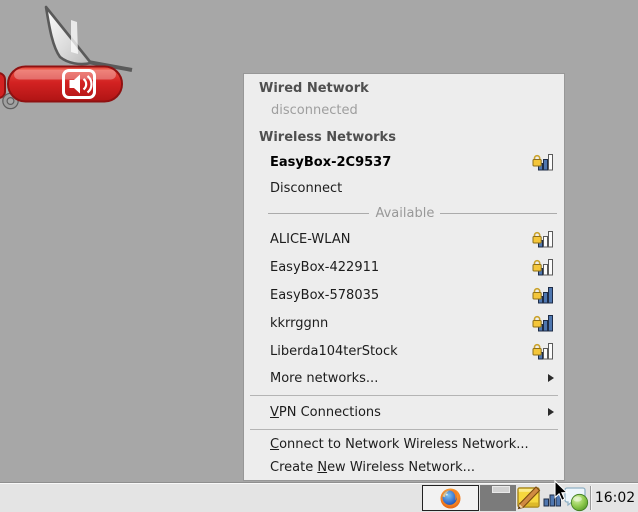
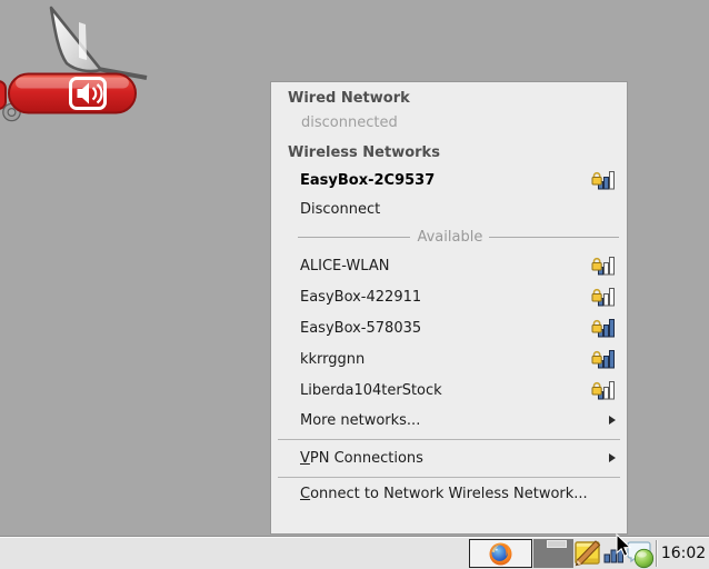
  Wired Network
  disconnected
  Wireless Networks
  EasyBox-2C9537
  Disconnect
  Available
  ALICE-WLAN
  EasyBox-422911
  EasyBox-578035
  kkrrggnn
  Liberda104terStock
  More networks...
  VPN Connections
  Connect to Network Wireless Network...
- Create New Wireless Network...
  16:02
